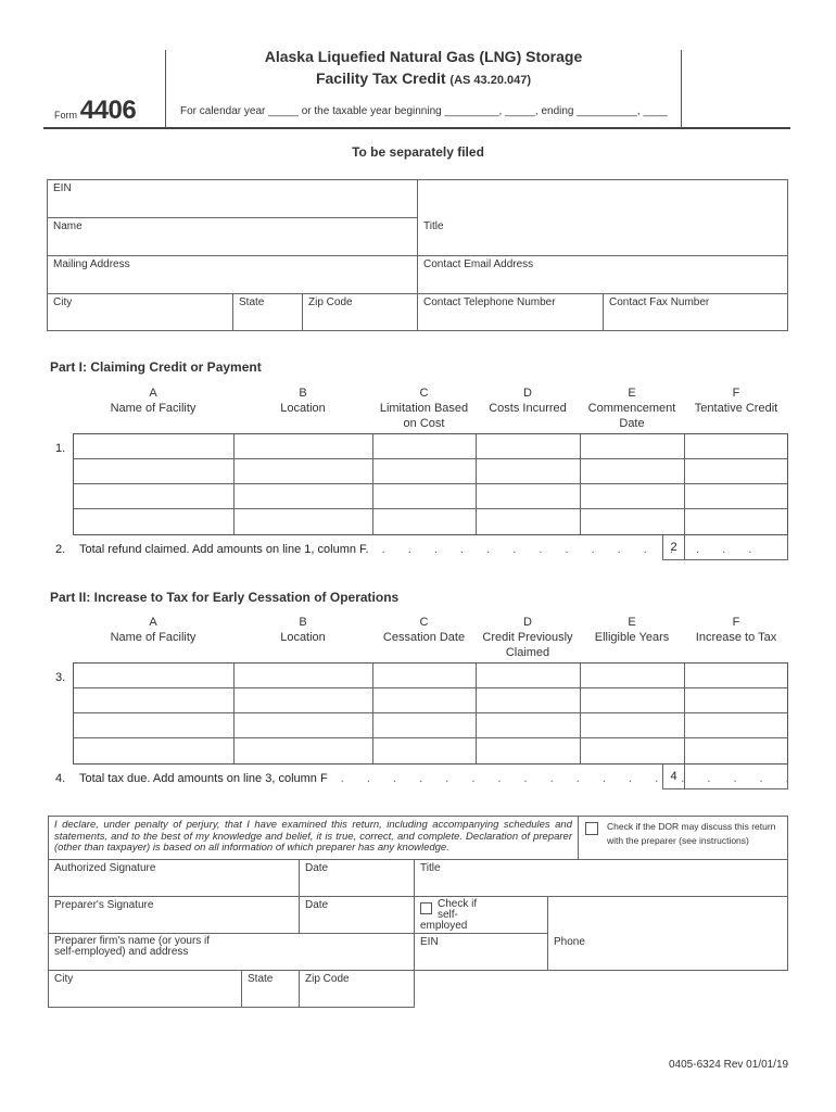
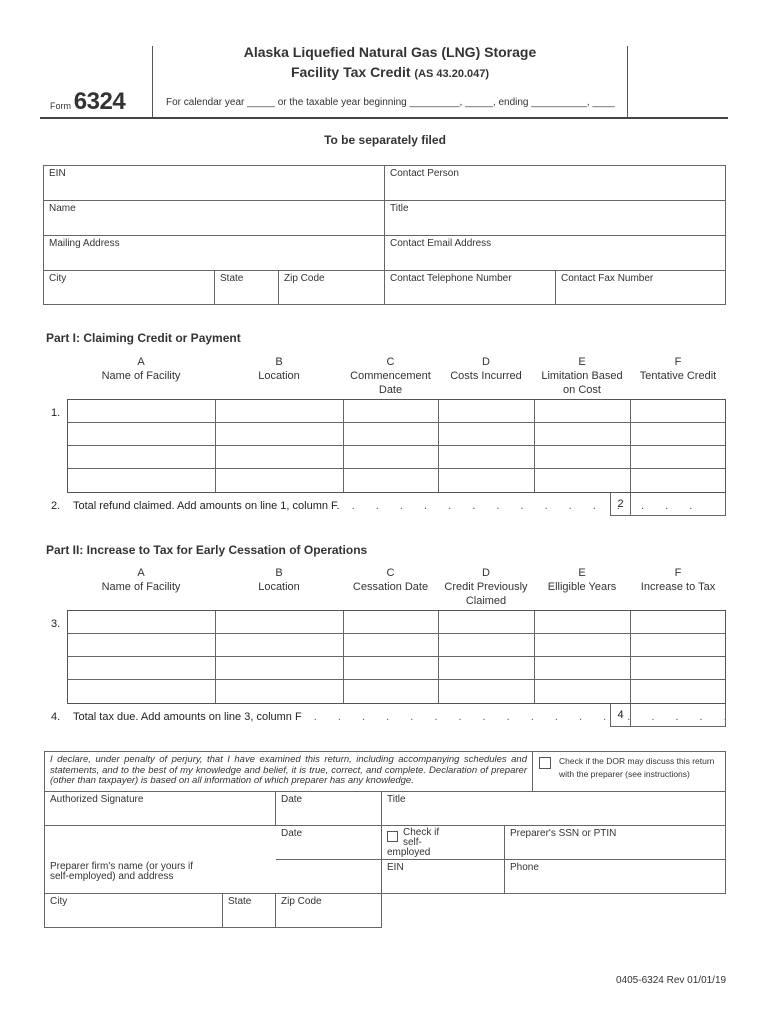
- Form 4406
+ Form 6324
  Alaska Liquefied Natural Gas (LNG) Storage
  Facility Tax Credit (AS 43.20.047)
  For calendar year _____ or the taxable year beginning _________, _____, ending __________, ____
  To be separately filed
  EIN
+ Contact Person
  Name
  Title
  Mailing Address
  Contact Email Address
  City
  State
  Zip Code
  Contact Telephone Number
  Contact Fax Number
  Part I: Claiming Credit or Payment
  A
  Name of Facility
  B
  Location
  C
- Limitation Based on Cost
+ Commencement Date
  D
  Costs Incurred
  E
- Commencement Date
+ Limitation Based on Cost
  F
  Tentative Credit
  1.
  2.
  Total refund claimed. Add amounts on line 1, column F. . . . . . . . . . . . . . . .
  2
  Part II: Increase to Tax for Early Cessation of Operations
  A
  Name of Facility
  B
  Location
  C
  Cessation Date
  D
  Credit Previously Claimed
  E
  Elligible Years
  F
  Increase to Tax
  3.
  4.
  Total tax due. Add amounts on line 3, column F . . . . . . . . . . . . . . . . . .
  4
  I declare, under penalty of perjury, that I have examined this return, including accompanying schedules and statements, and to the best of my knowledge and belief, it is true, correct, and complete. Declaration of preparer (other than taxpayer) is based on all information of which preparer has any knowledge.
  Check if the DOR may discuss this return with the preparer (see instructions)
  Authorized Signature
  Date
  Title
- Preparer's Signature
  Date
  Check if self-employed
+ Preparer's SSN or PTIN
  Preparer firm's name (or yours if self-employed) and address
  EIN
  Phone
  City
  State
  Zip Code
  0405-6324 Rev 01/01/19
